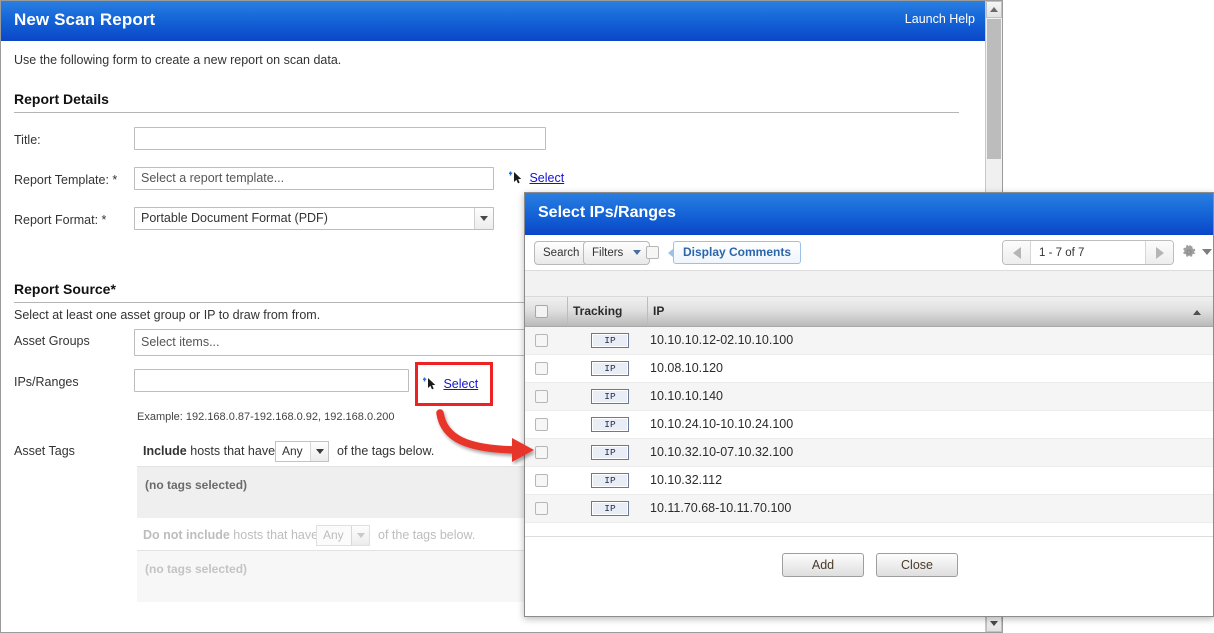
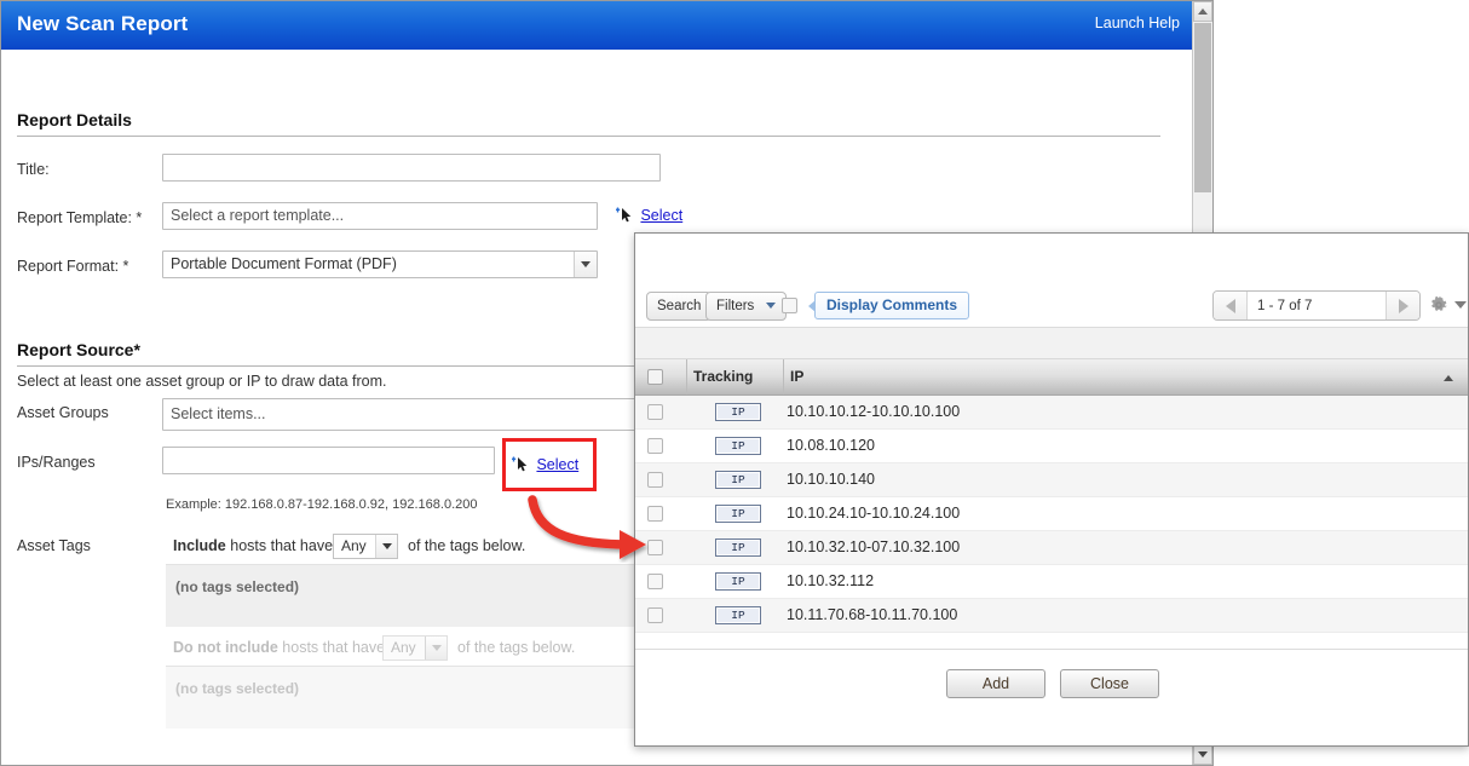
  New Scan Report
  Launch Help
- Use the following form to create a new report on scan data.
  Report Details
  Title:
  Report Template: *
  Select a report template...
  Select
  Report Format: *
  Portable Document Format (PDF)
  Report Source*
- Select at least one asset group or IP to draw from from.
+ Select at least one asset group or IP to draw data from.
  Asset Groups
  Select items...
  IPs/Ranges
  Select
  Example: 192.168.0.87-192.168.0.92, 192.168.0.200
  Asset Tags
  Include hosts that have
  Any
  of the tags below.
  (no tags selected)
  Do not include hosts that have
  Any
  of the tags below.
  (no tags selected)
- Select IPs/Ranges
  Search
  Filters
  Display Comments
  1 - 7 of 7
  Tracking
  IP
  IP
- 10.10.10.12-02.10.10.100
+ 10.10.10.12-10.10.10.100
  IP
  10.08.10.120
  IP
  10.10.10.140
  IP
  10.10.24.10-10.10.24.100
  IP
  10.10.32.10-07.10.32.100
  IP
  10.10.32.112
  IP
  10.11.70.68-10.11.70.100
  Add
  Close
